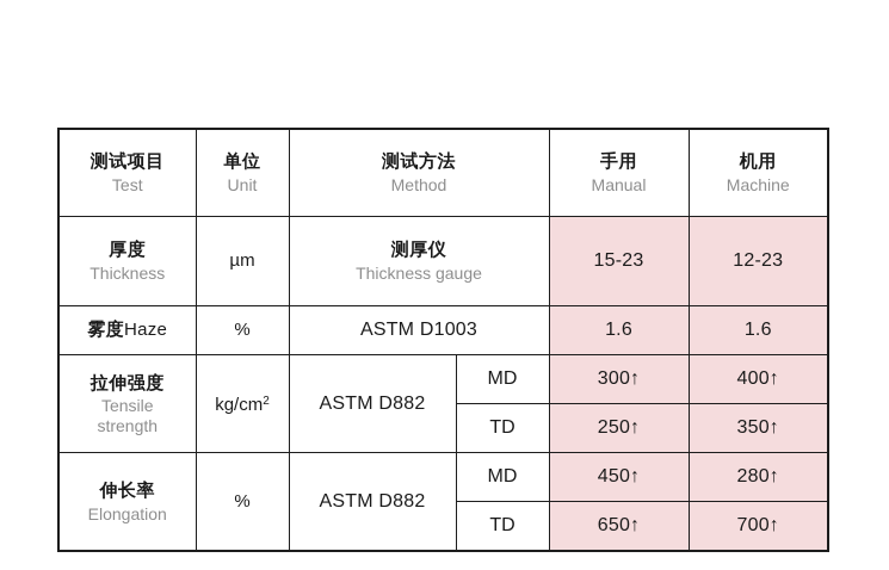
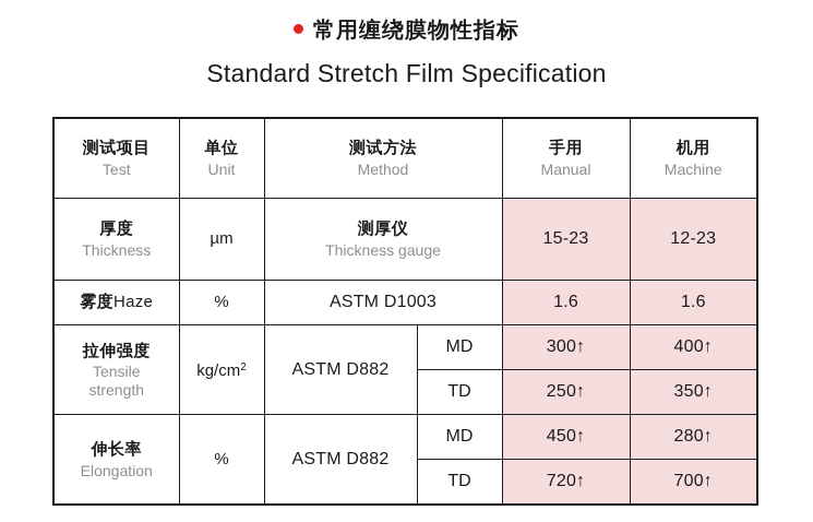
+ 常用缠绕膜物性指标
+ Standard Stretch Film Specification
  测试项目 Test	单位 Unit	测试方法 Method	手用 Manual	机用 Machine
  厚度 Thickness	µm	测厚仪 Thickness gauge	15-23	12-23
  雾度Haze	%	ASTM D1003	1.6	1.6
  拉伸强度 Tensile strength	kg/cm2	ASTM D882	MD	300↑	400↑
  TD	250↑	350↑
  伸长率 Elongation	%	ASTM D882	MD	450↑	280↑
- TD	650↑	700↑
+ TD	720↑	700↑
